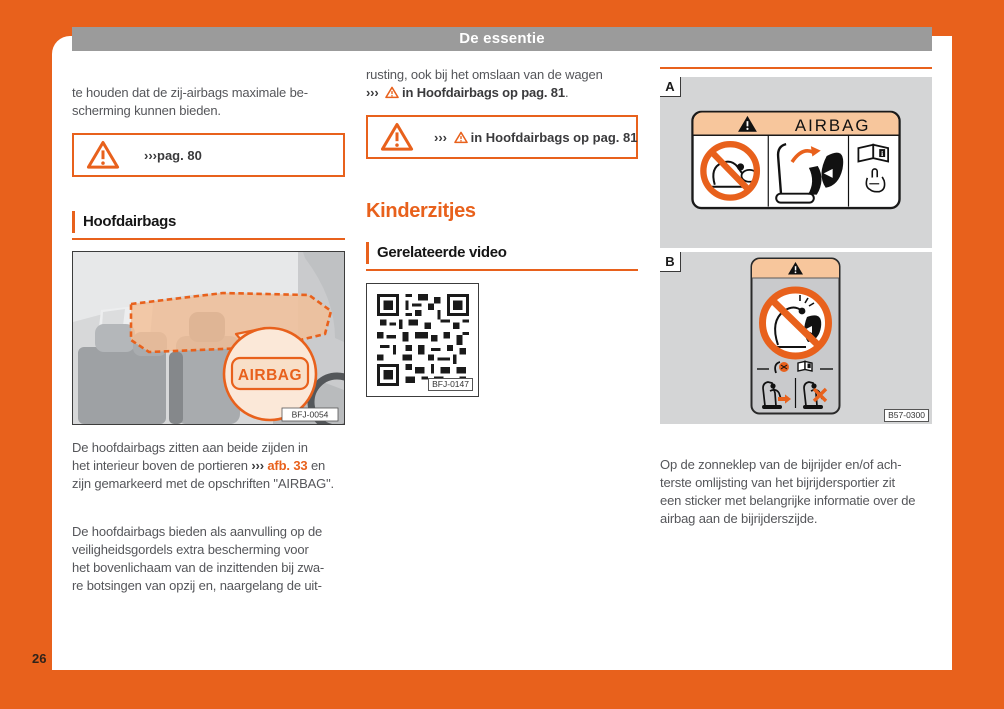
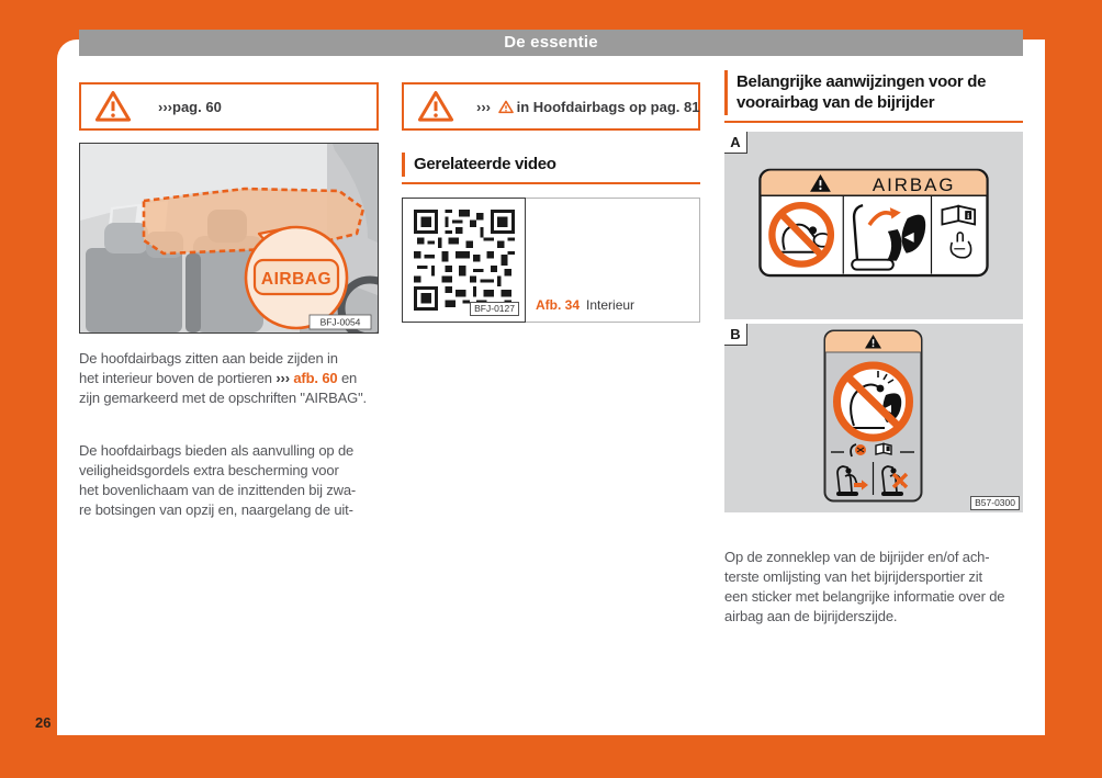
  De essentie
- te houden dat de zij-airbags maximale be-
- scherming kunnen bieden.
  ›››
- pag. 80
+ pag. 60
- Hoofdairbags
  AIRBAG
  BFJ-0054
  De hoofdairbags zitten aan beide zijden in
- het interieur boven de portieren ››› afb. 33 en
+ het interieur boven de portieren ››› afb. 60 en
  zijn gemarkeerd met de opschriften "AIRBAG".
  De hoofdairbags bieden als aanvulling op de
  veiligheidsgordels extra bescherming voor
  het bovenlichaam van de inzittenden bij zwa-
  re botsingen van opzij en, naargelang de uit-
- rusting, ook bij het omslaan van de wagen
- ››› in Hoofdairbags op pag. 81.
  ›››
  in Hoofdairbags op pag. 81
- Kinderzitjes
  Gerelateerde video
- BFJ-0147
+ BFJ-0127
+ Afb. 34 Interieur
+ Belangrijke aanwijzingen voor de
+ voorairbag van de bijrijder
  A
  AIRBAG
  i
  B
  B57-0300
  Op de zonneklep van de bijrijder en/of ach-
  terste omlijsting van het bijrijdersportier zit
  een sticker met belangrijke informatie over de
  airbag aan de bijrijderszijde.
  26
